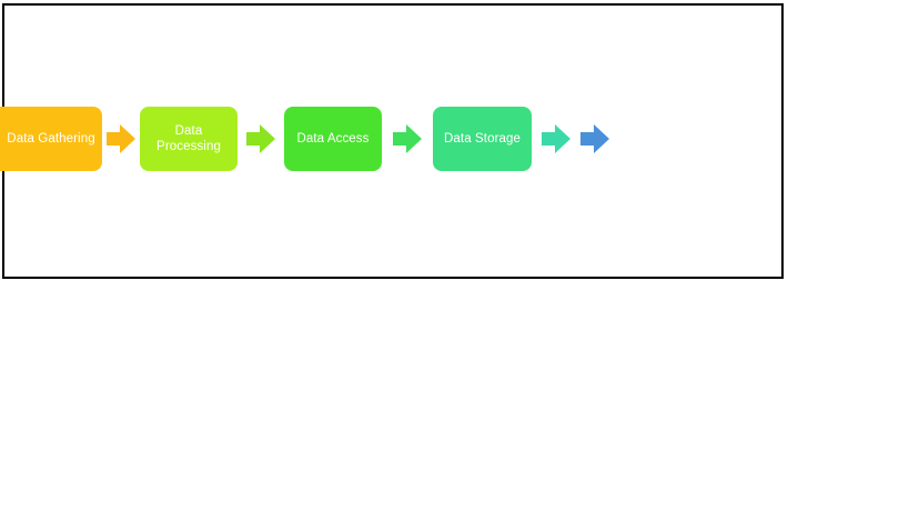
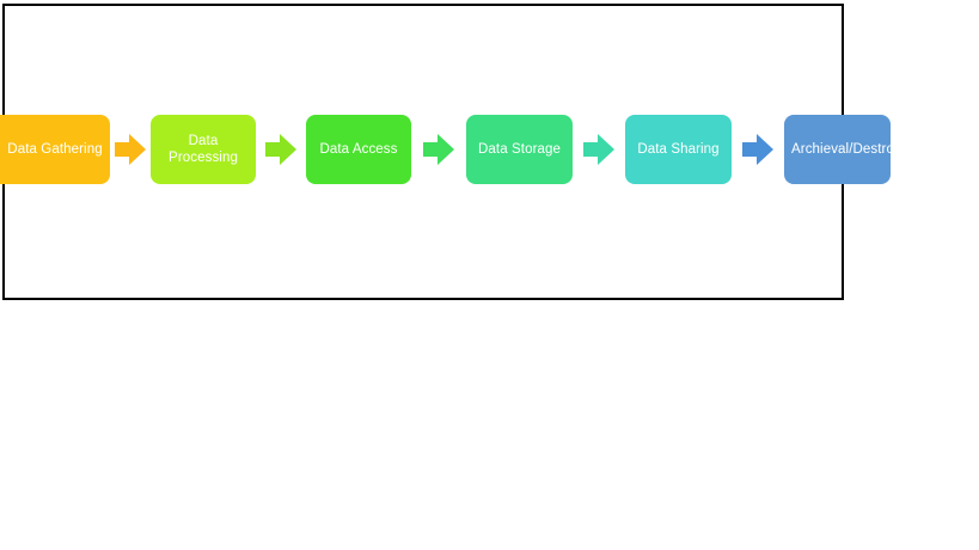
  Data Gathering
  Data Processing
  Data Access
  Data Storage
+ Data Sharing
+ Archieval/Destroy
